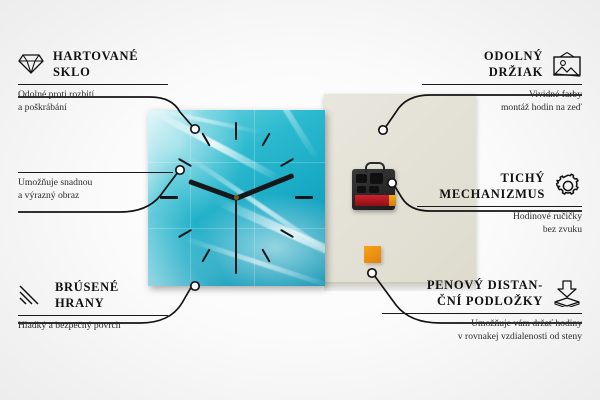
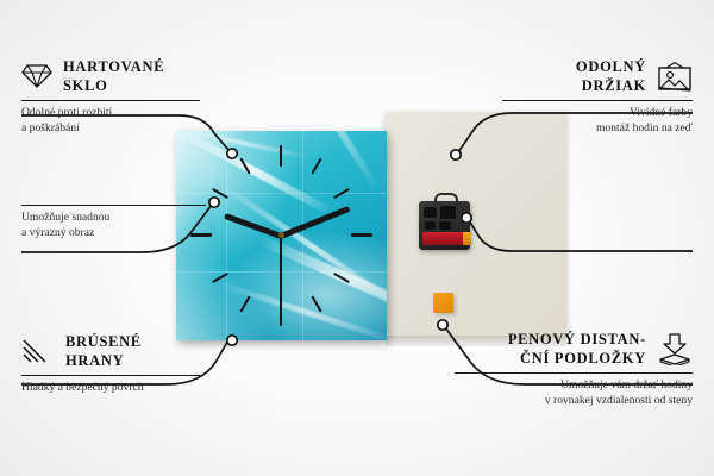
  HARTOVANÉ
  SKLO
  Odolné proti rozbití
  a poškrábání
  Umožňuje snadnou
  a výrazný obraz
  BRÚSENÉ
  HRANY
  Hladký a bezpečný povrch
  ODOLNÝ
  DRŽIAK
  Vividné farby
  montáž hodin na zeď
- TICHÝ
- MECHANIZMUS
- Hodinové ručičky
- bez zvuku
  PENOVÝ DISTAN-
  ČNÍ PODLOŽKY
  Umožňuje vám držať hodiny
  v rovnakej vzdialenosti od steny
